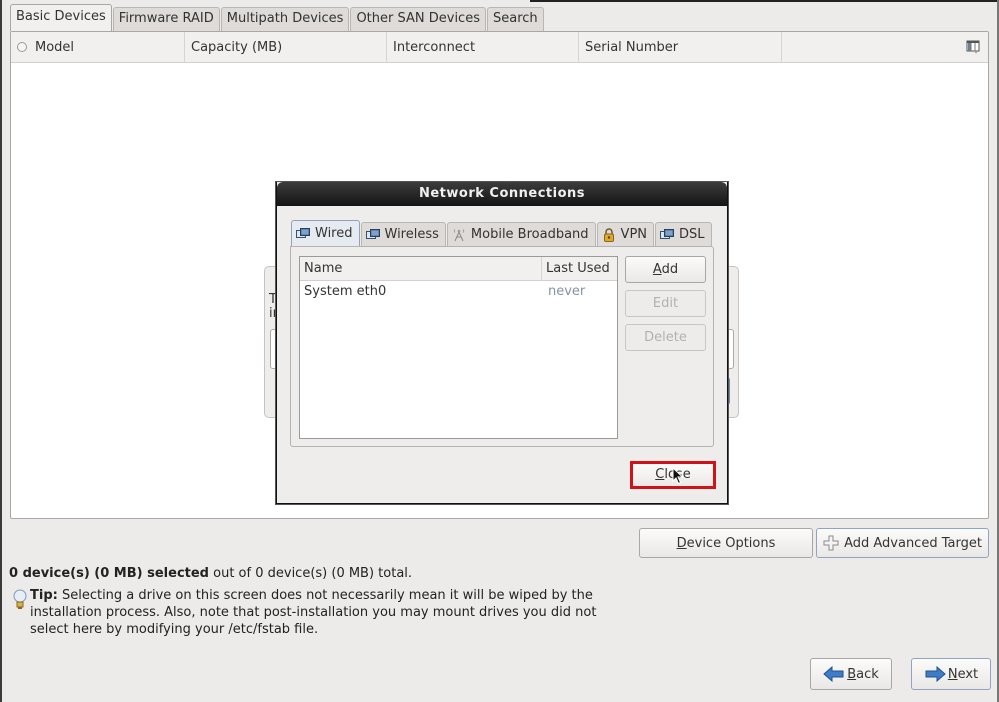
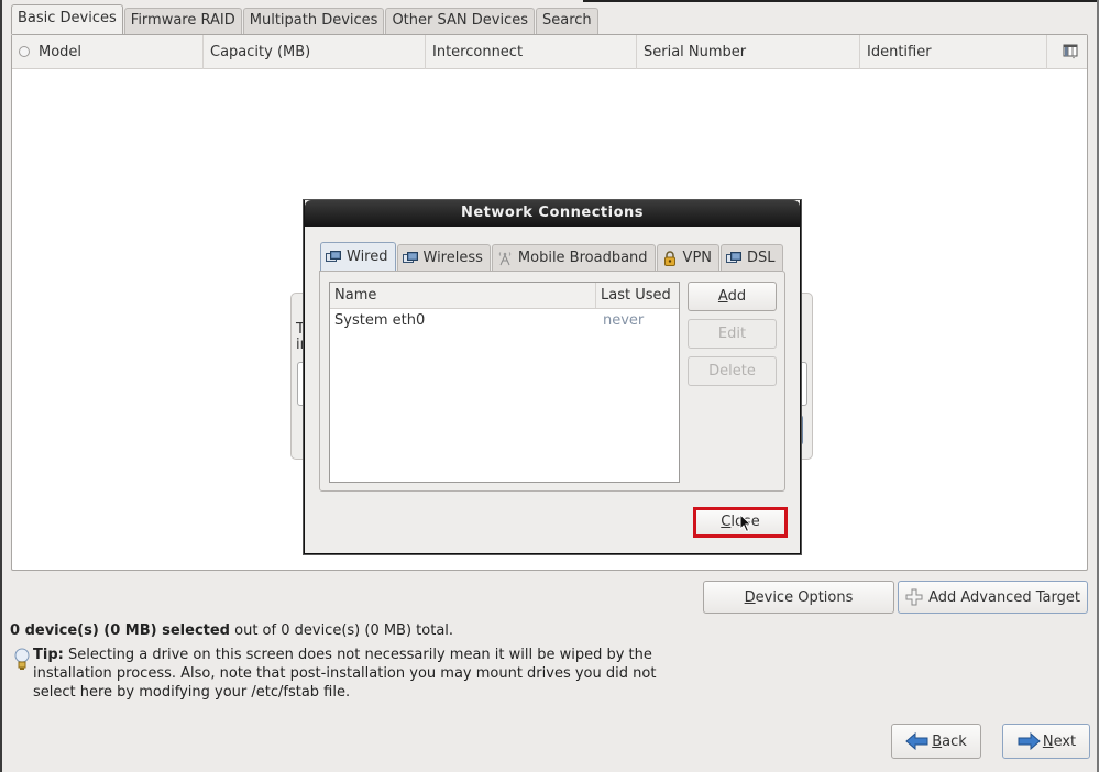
  Basic Devices
  Firmware RAID
  Multipath Devices
  Other SAN Devices
  Search
  Model
  Capacity (MB)
  Interconnect
  Serial Number
+ Identifier
  T
  Network Connections
  Wired
  Wireless
  Mobile Broadband
  VPN
  DSL
  Name
  Last Used
  System eth0
  never
  Add
  Edit
  Delete
  Cloe
  D
  evice Options
  Add Advanced Target
  0 device(s) (0 MB) selected out of 0 device(s) (0 MB) total.
  Tip: Selecting a drive on this screen does not necessarily mean it will be wiped by the installation process. Also, note that post-installation you may mount drives you did not select here by modifying your /etc/fstab file.
  B
  ack
  N
  ext
